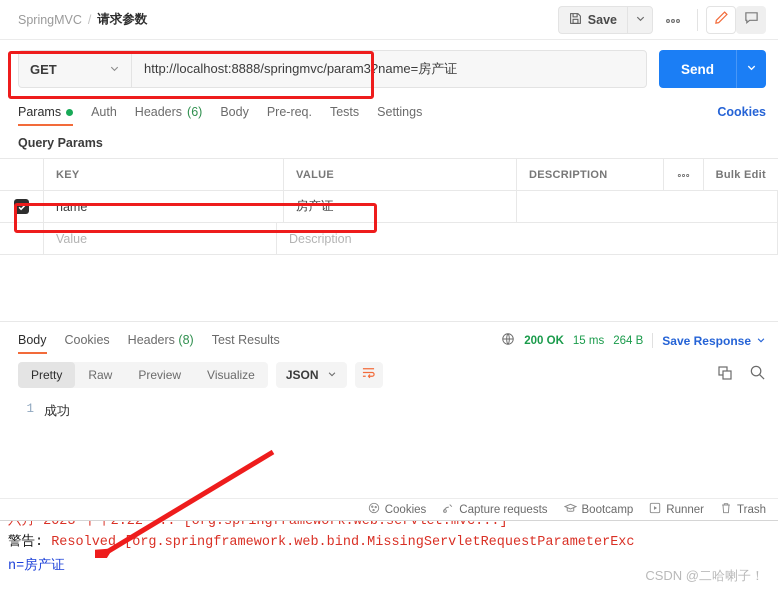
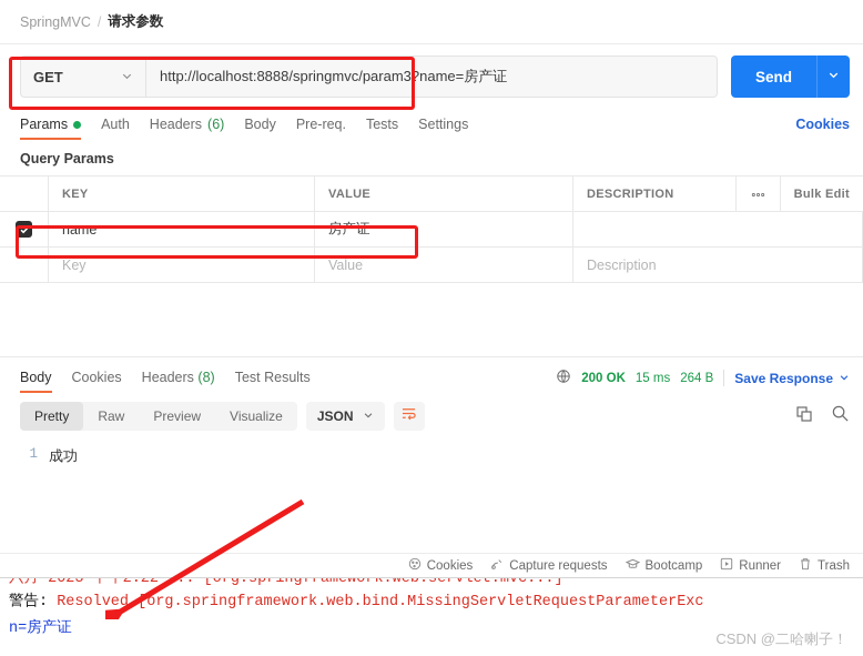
  SpringMVC
  /
  请求参数
- Save
  GET
  http://localhost:8888/springmvc/param3?name=房产证
  Send
  Params
  Auth
  Headers
  (6)
  Body
  Pre-req.
  Tests
  Settings
  Cookies
  Query Params
  KEY
  VALUE
  DESCRIPTION
  Bulk Edit
  name
  房产证
+ Key
  Value
  Description
  Body
  Cookies
  Headers (8)
  Test Results
  200 OK
  15 ms
  264 B
  Save Response
  Pretty
  Raw
  Preview
  Visualize
  JSON
  1
  成功
  Cookies
  Capture requests
  Bootcamp
  Runner
  Trash
  六月 2023 下午2:22.. [org.springframework.web.servlet.mvc...]
  警告: Resolved [org.springframework.web.bind.MissingServletRequestParameterExc
  n=房产证
  CSDN @二哈喇子！
